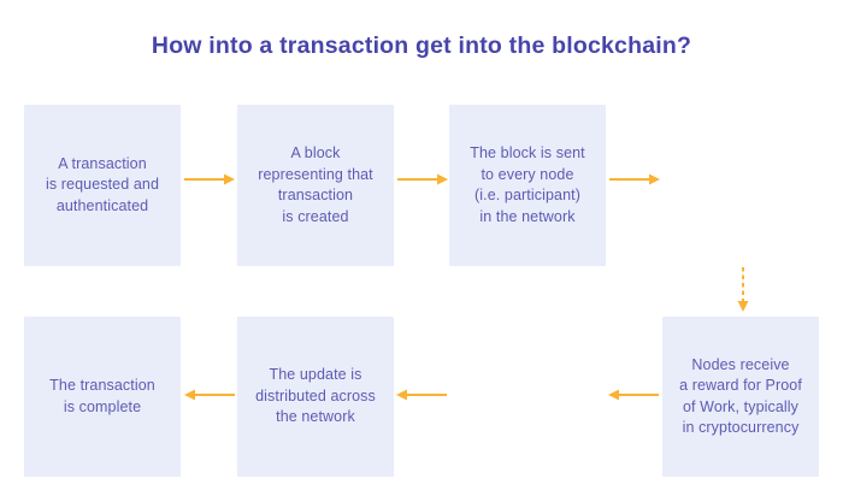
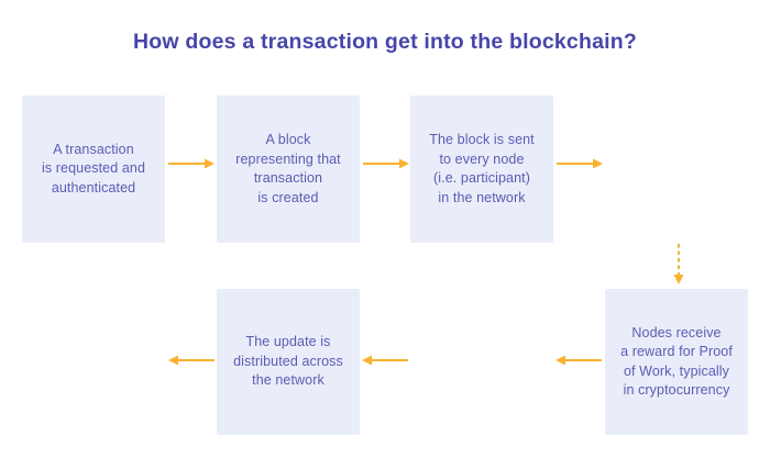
- How into a transaction get into the blockchain?
+ How does a transaction get into the blockchain?
  A transaction
  is requested and
  authenticated
  A block
  representing that
  transaction
  is created
  The block is sent
  to every node
  (i.e. participant)
  in the network
  Nodes receive
  a reward for Proof
  of Work, typically
  in cryptocurrency
  The update is
  distributed across
  the network
- The transaction
- is complete
